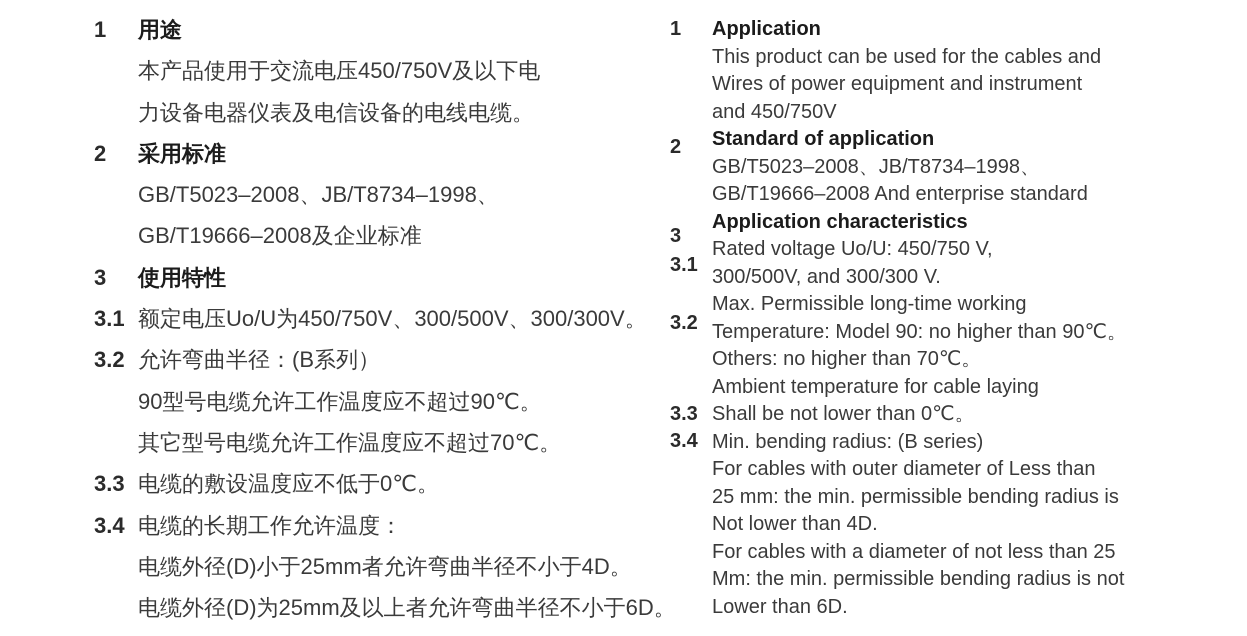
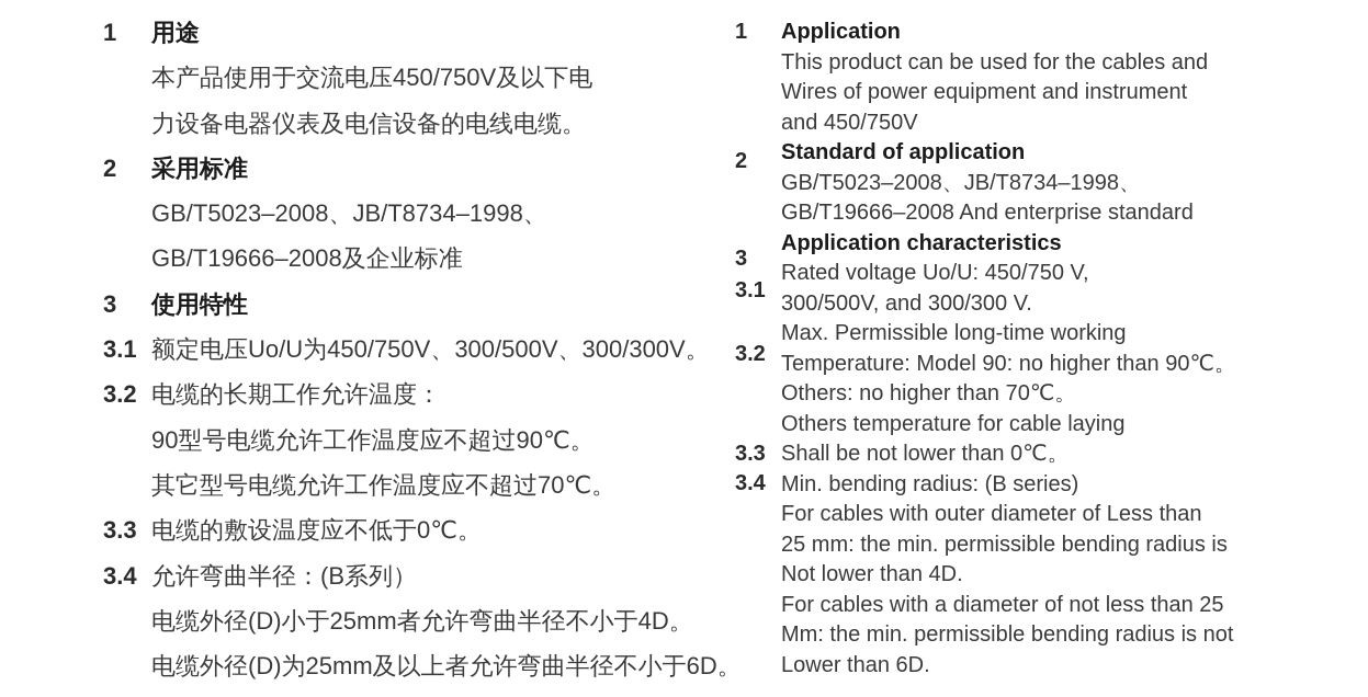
  1
  用途
  本产品使用于交流电压450/750V及以下电
  力设备电器仪表及电信设备的电线电缆。
  2
  采用标准
  GB/T5023–2008、JB/T8734–1998、
  GB/T19666–2008及企业标准
  3
  使用特性
  3.1
  额定电压Uo/U为450/750V、300/500V、300/300V。
  3.2
- 允许弯曲半径：(B系列）
+ 电缆的长期工作允许温度：
  90型号电缆允许工作温度应不超过90℃。
  其它型号电缆允许工作温度应不超过70℃。
  3.3
  电缆的敷设温度应不低于0℃。
  3.4
- 电缆的长期工作允许温度：
+ 允许弯曲半径：(B系列）
  电缆外径(D)小于25mm者允许弯曲半径不小于4D。
  电缆外径(D)为25mm及以上者允许弯曲半径不小于6D。
  1
  2
  3
  3.1
  3.2
  3.3
  3.4
  Application
  This product can be used for the cables and
  Wires of power equipment and instrument
  and 450/750V
  Standard of application
  GB/T5023–2008、JB/T8734–1998、
  GB/T19666–2008 And enterprise standard
  Application characteristics
  Rated voltage Uo/U: 450/750 V,
  300/500V, and 300/300 V.
  Max. Permissible long-time working
  Temperature: Model 90: no higher than 90℃。
  Others: no higher than 70℃。
- Ambient temperature for cable laying
+ Others temperature for cable laying
  Shall be not lower than 0℃。
  Min. bending radius: (B series)
  For cables with outer diameter of Less than
  25 mm: the min. permissible bending radius is
  Not lower than 4D.
  For cables with a diameter of not less than 25
  Mm: the min. permissible bending radius is not
  Lower than 6D.
